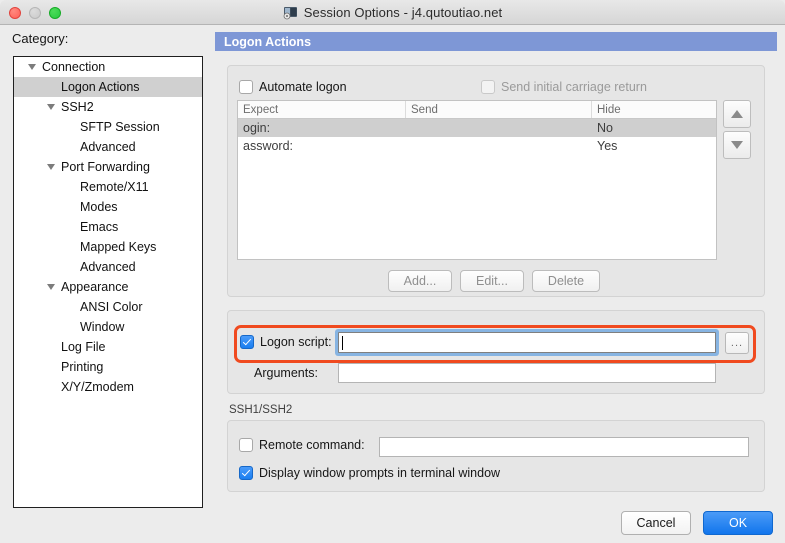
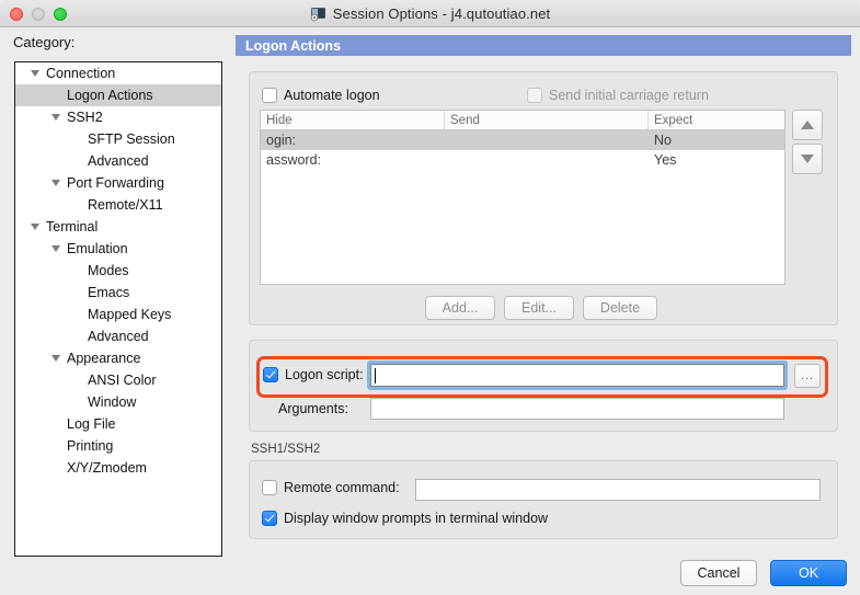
  Session Options - j4.qutoutiao.net
  Category:
  Connection
  Logon Actions
  SSH2
  SFTP Session
  Advanced
  Port Forwarding
  Remote/X11
+ Terminal
+ Emulation
  Modes
  Emacs
  Mapped Keys
  Advanced
  Appearance
  ANSI Color
  Window
  Log File
  Printing
  X/Y/Zmodem
  Logon Actions
  Automate logon
  Send initial carriage return
- Expect
+ Hide
  Send
- Hide
+ Expect
  ogin:
  No
  assword:
  Yes
  Add...
  Edit...
  Delete
  Logon script:
  ...
  Arguments:
  SSH1/SSH2
  Remote command:
  Display window prompts in terminal window
  Cancel
  OK
